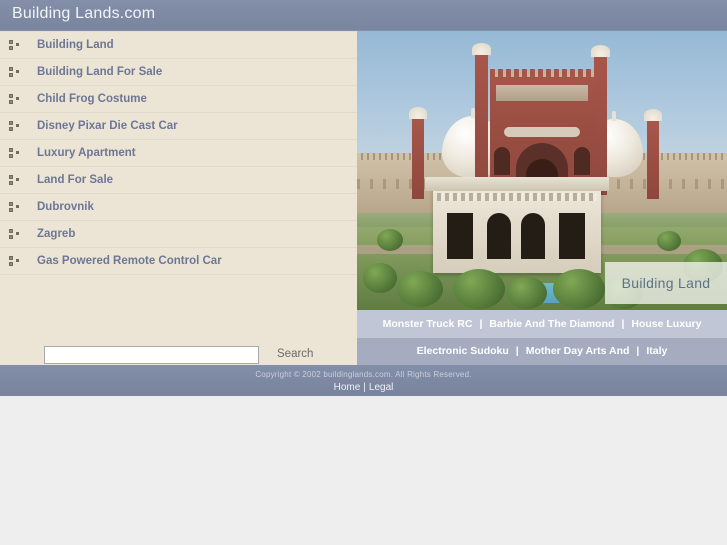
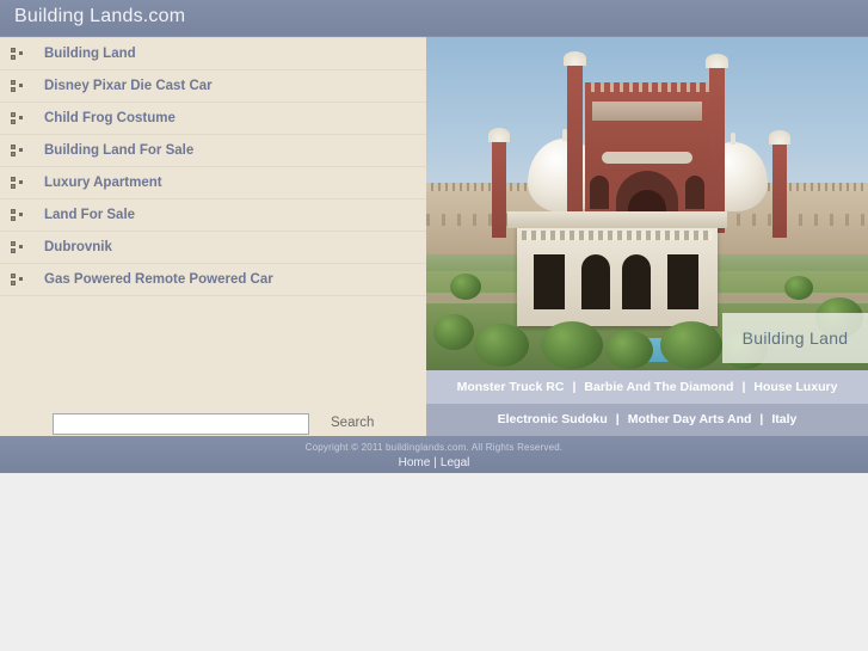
  Building Lands.com
  Building Land
- Building Land For Sale
+ Disney Pixar Die Cast Car
  Child Frog Costume
- Disney Pixar Die Cast Car
+ Building Land For Sale
  Luxury Apartment
  Land For Sale
  Dubrovnik
- Zagreb
- Gas Powered Remote Control Car
+ Gas Powered Remote Powered Car
  Search
  Building Land
  Monster Truck RC | Barbie And The Diamond | House Luxury
  Electronic Sudoku | Mother Day Arts And | Italy
- Copyright © 2002 buildinglands.com. All Rights Reserved.
+ Copyright © 2011 buildinglands.com. All Rights Reserved.
  Home | Legal
